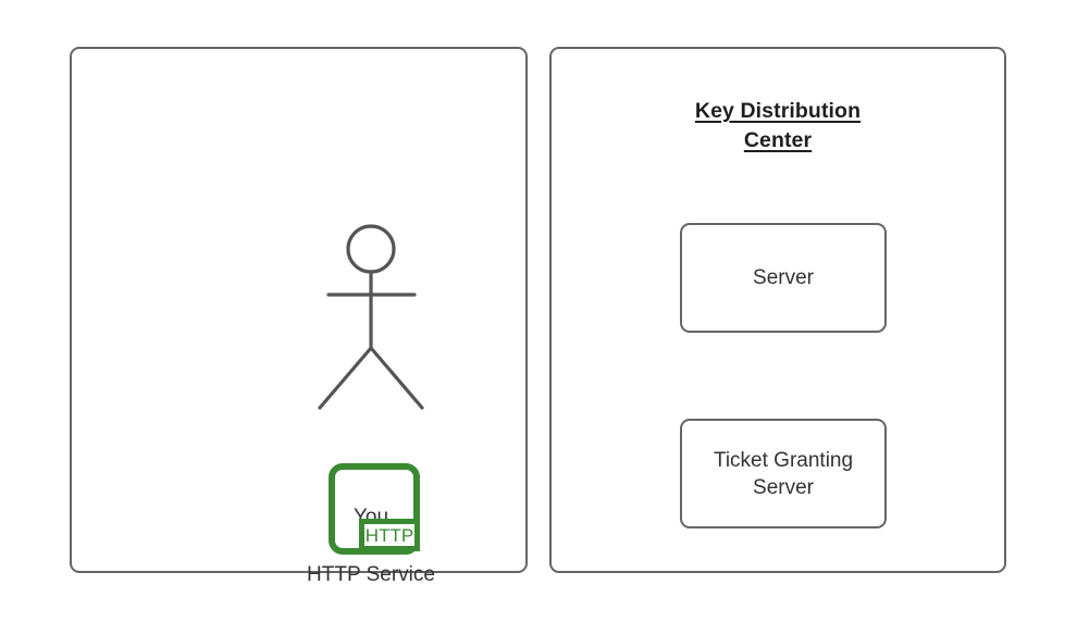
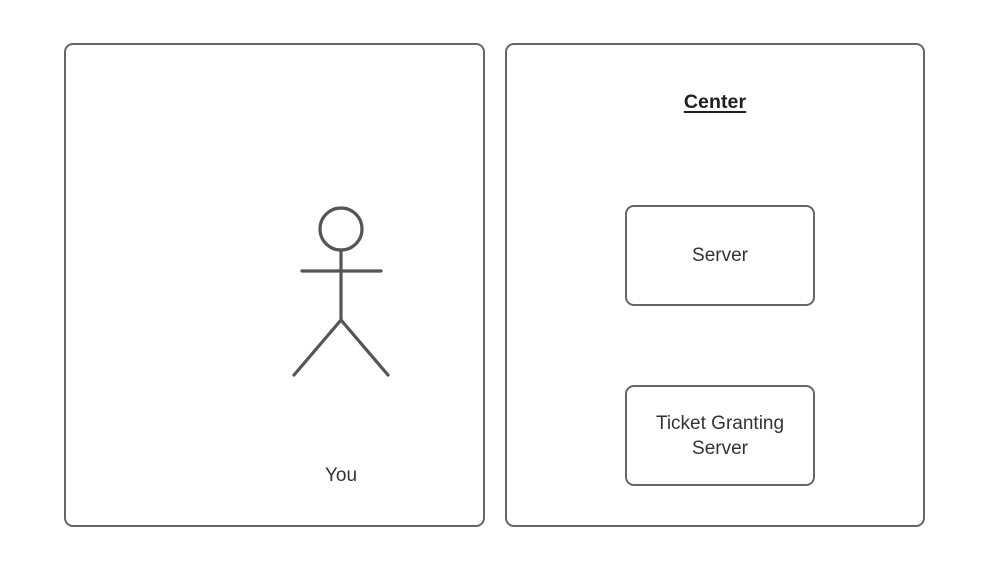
  You
- HTTP
- HTTP Service
- Key Distribution
  Center
  Server
  Ticket Granting
  Server
